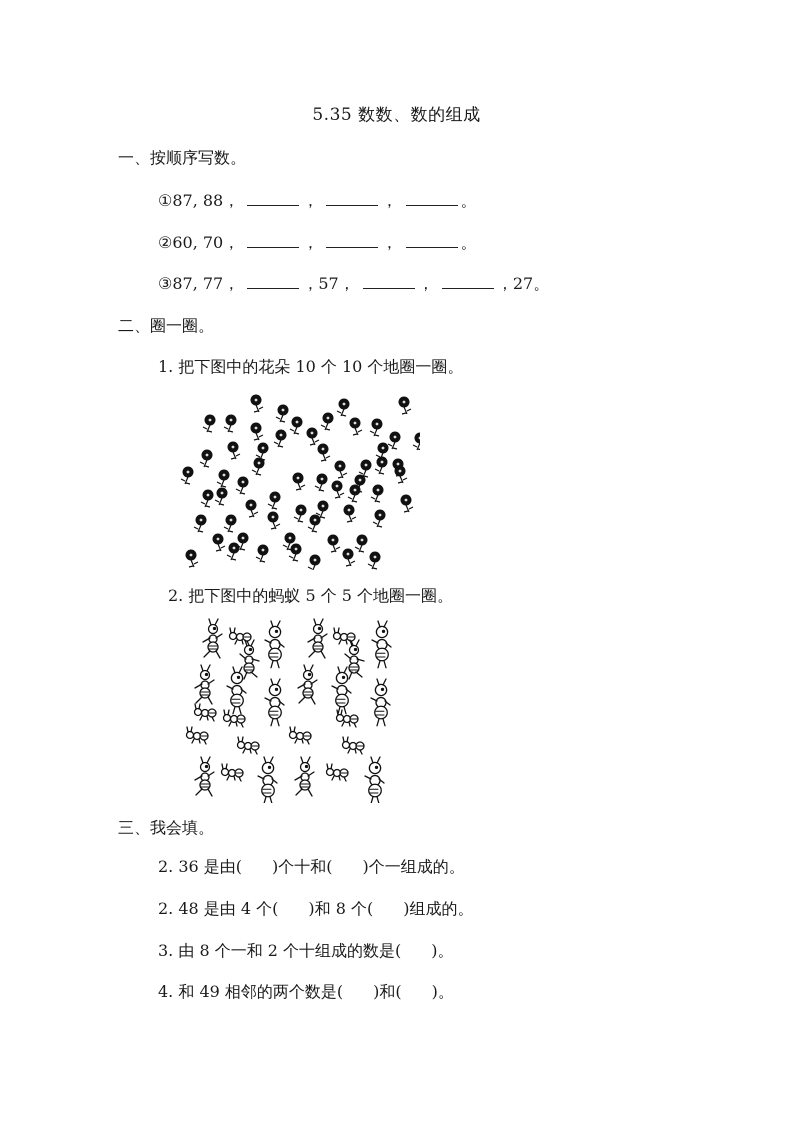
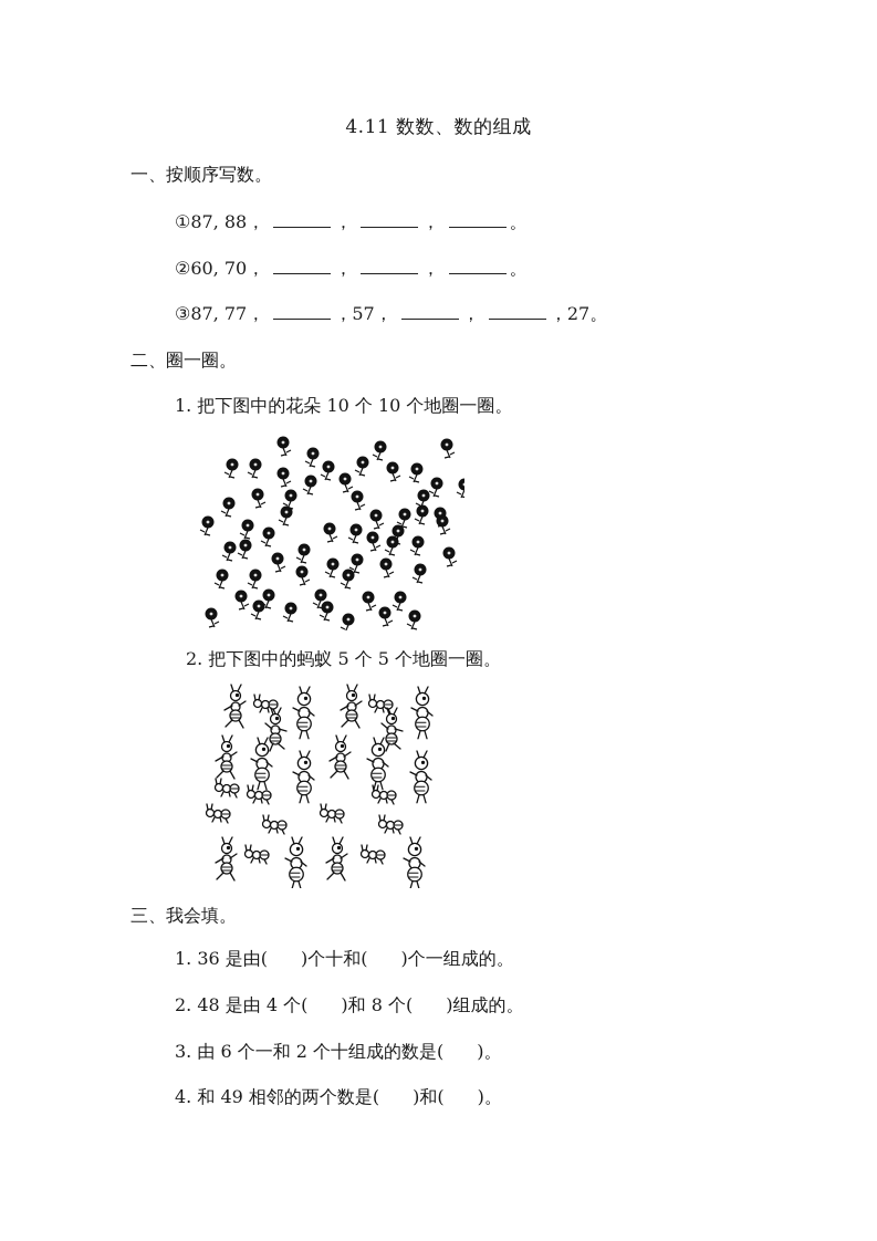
- 5.35 数数、数的组成
+ 4.11 数数、数的组成
  一、按顺序写数。
  ①87, 88， ， ， 。
  ②60, 70， ， ， 。
  ③87, 77， ，57， ， ，27。
  二、圈一圈。
  1. 把下图中的花朵 10 个 10 个地圈一圈。
  2. 把下图中的蚂蚁 5 个 5 个地圈一圈。
  三、我会填。
- 2. 36 是由( )个十和( )个一组成的。
+ 1. 36 是由( )个十和( )个一组成的。
  2. 48 是由 4 个( )和 8 个( )组成的。
- 3. 由 8 个一和 2 个十组成的数是( )。
+ 3. 由 6 个一和 2 个十组成的数是( )。
  4. 和 49 相邻的两个数是( )和( )。
